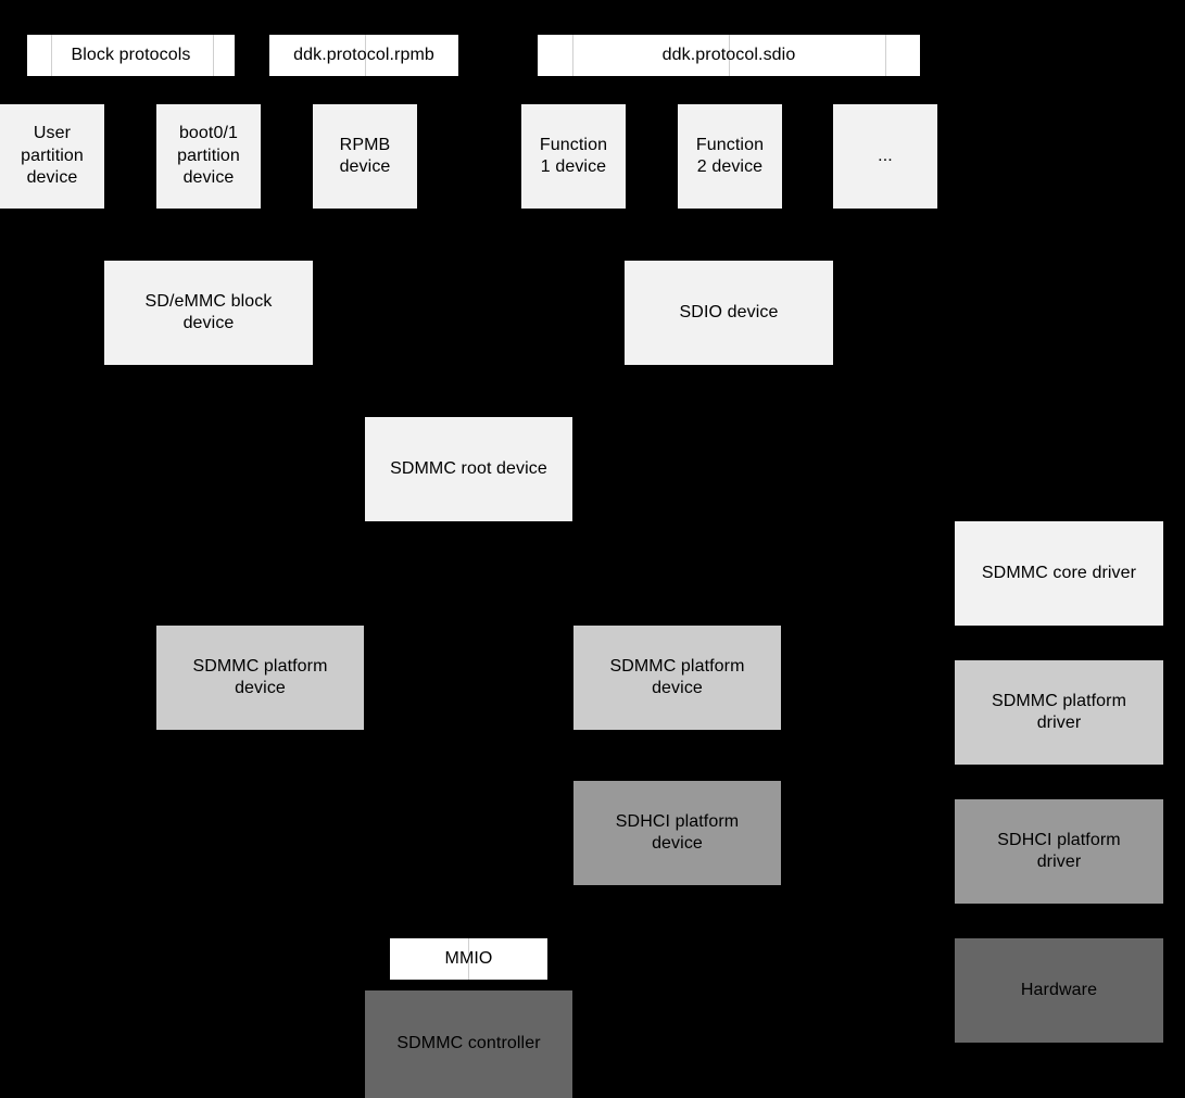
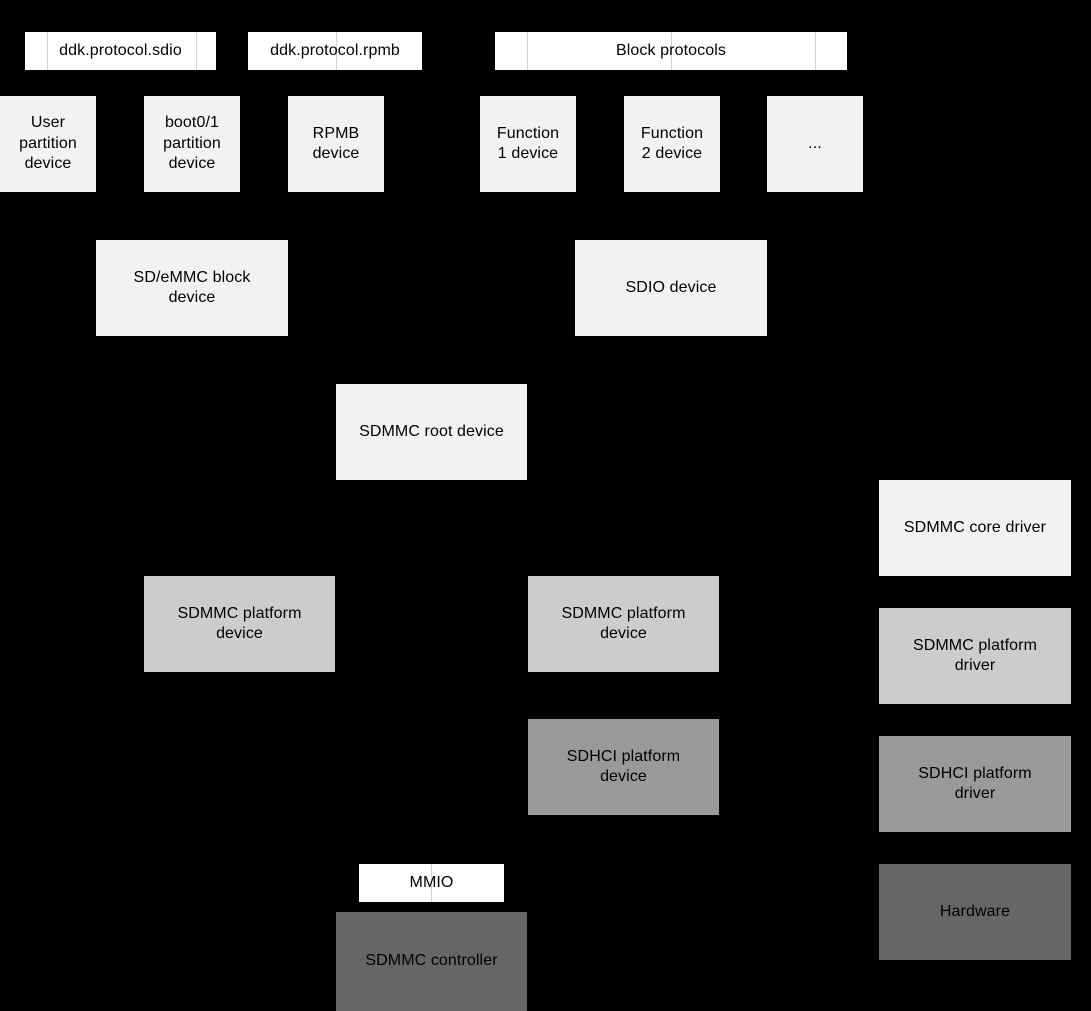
- Block protocols
+ ddk.protocol.sdio
  ddk.protocol.rpmb
- ddk.protocol.sdio
+ Block protocols
  User
  partition
  device
  boot0/1
  partition
  device
  RPMB
  device
  Function
  1 device
  Function
  2 device
  ...
  SD/eMMC block
  device
  SDIO device
  SDMMC root device
  SDMMC platform
  device
  SDMMC platform
  device
  SDHCI platform
  device
  MMIO
  SDMMC controller
  SDMMC core driver
  SDMMC platform
  driver
  SDHCI platform
  driver
  Hardware
